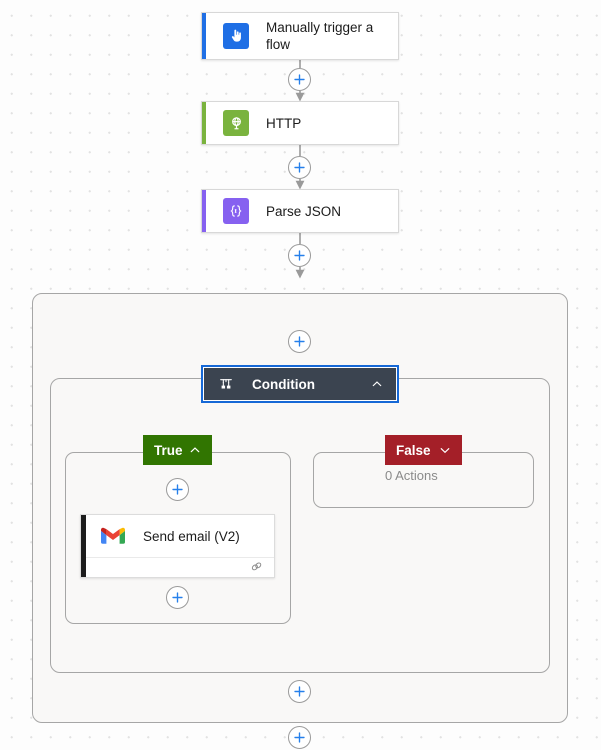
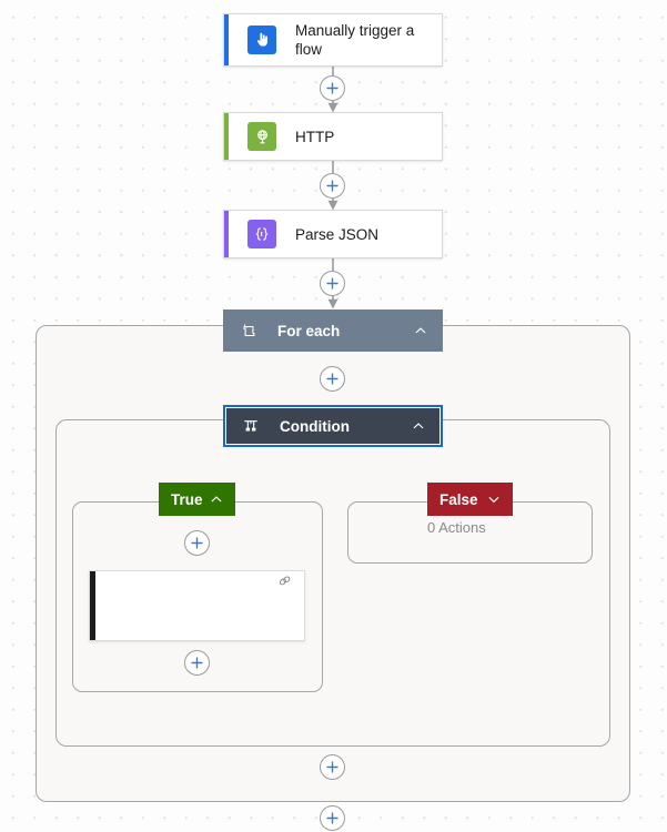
  Manually trigger a flow
  HTTP
  Parse JSON
+ For each
  Condition
  True
  False
  0 Actions
- Send email (V2)
